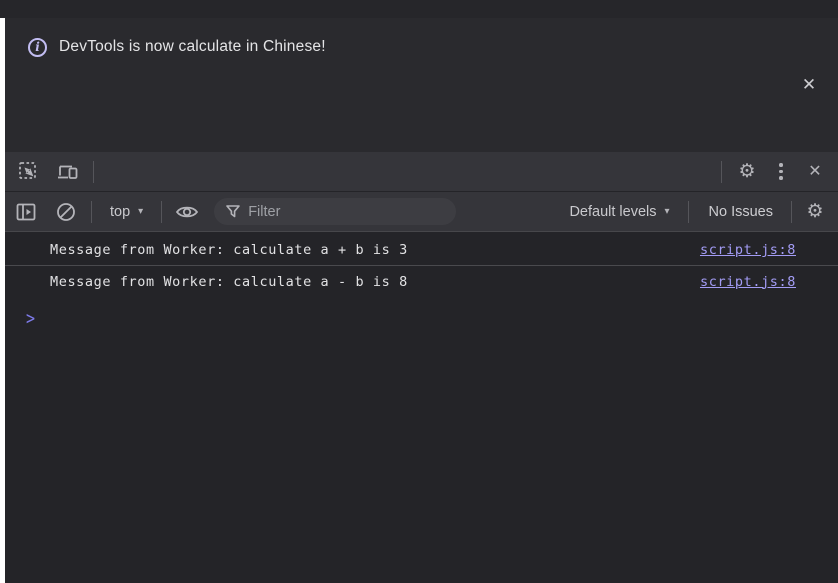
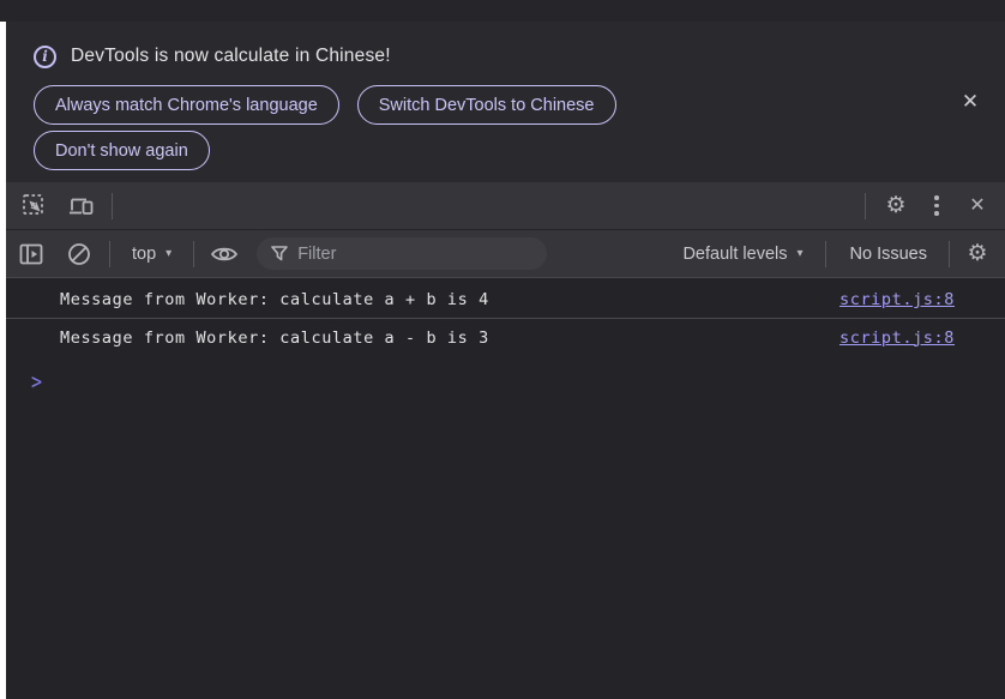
  i
  DevTools is now calculate in Chinese!
+ Always match Chrome's language
+ Switch DevTools to Chinese
+ Don't show again
  ✕
  ⚙
  ✕
  top
  ▾
  Filter
  Default levels
  ▾
  No Issues
  ⚙
- Message from Worker: calculate a + b is 3
+ Message from Worker: calculate a + b is 4
  script.js:8
- Message from Worker: calculate a - b is 8
+ Message from Worker: calculate a - b is 3
  script.js:8
  >
